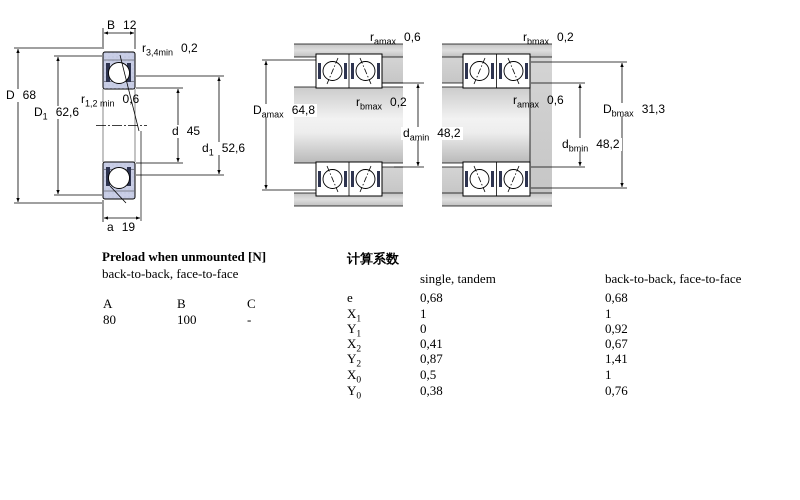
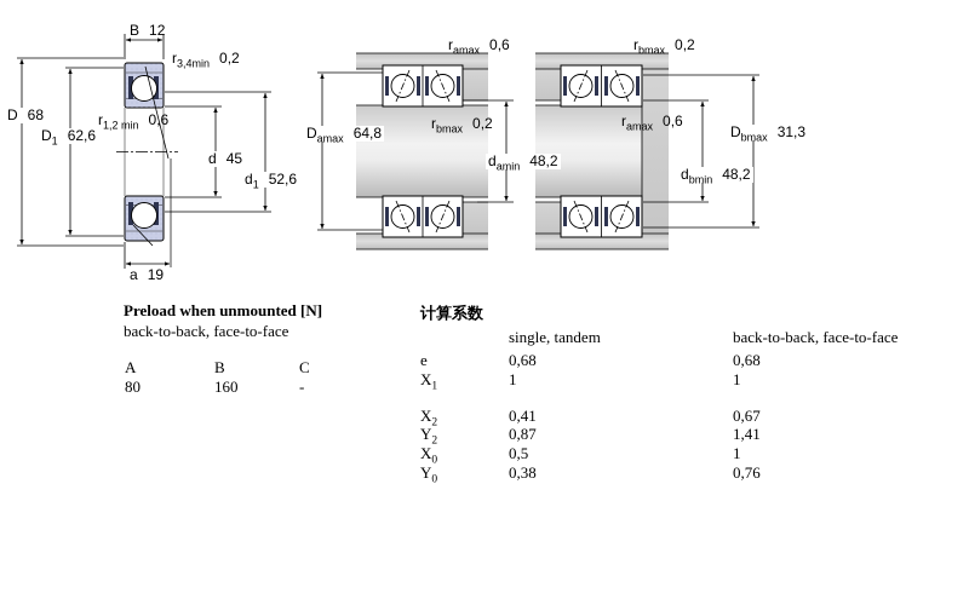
  B 12
  r3,4min 0,2
  D 68
  D1 62,6
  r1,2 min 0,6
  d 45
  d1 52,6
  a 19
  ramax 0,6
  rbmax 0,2
  Damax 64,8
  damin 48,2
  rbmax 0,2
  ramax 0,6
  Dbmax 31,3
  dbmin 48,2
  Preload when unmounted [N]
  back-to-back, face-to-face
  A
  B
  C
  80
- 100
+ 160
  -
  计算系数
  single, tandem
  back-to-back, face-to-face
  e
  0,68
  0,68
  X1
  1
  1
- Y1
- 0
- 0,92
  X2
  0,41
  0,67
  Y2
  0,87
  1,41
  X0
  0,5
  1
  Y0
  0,38
  0,76
